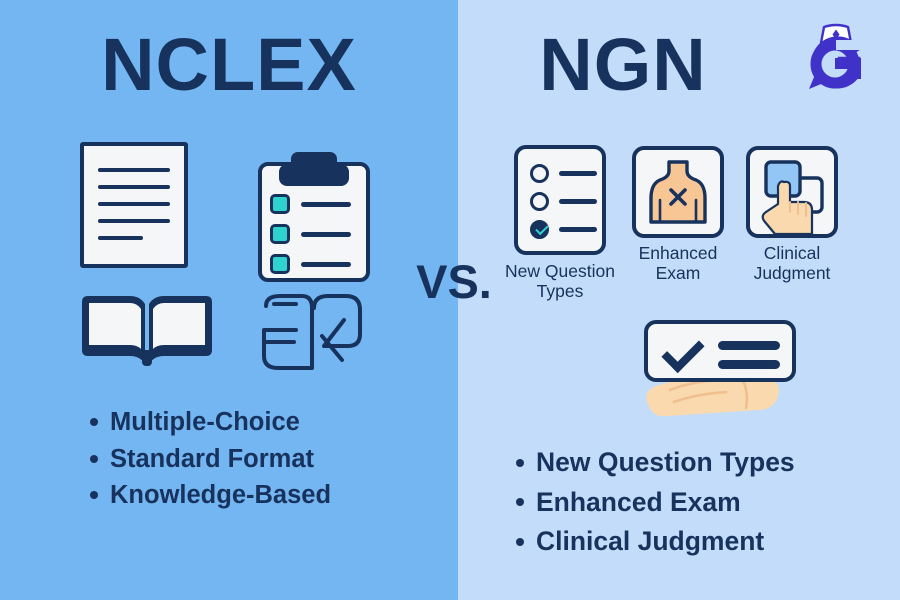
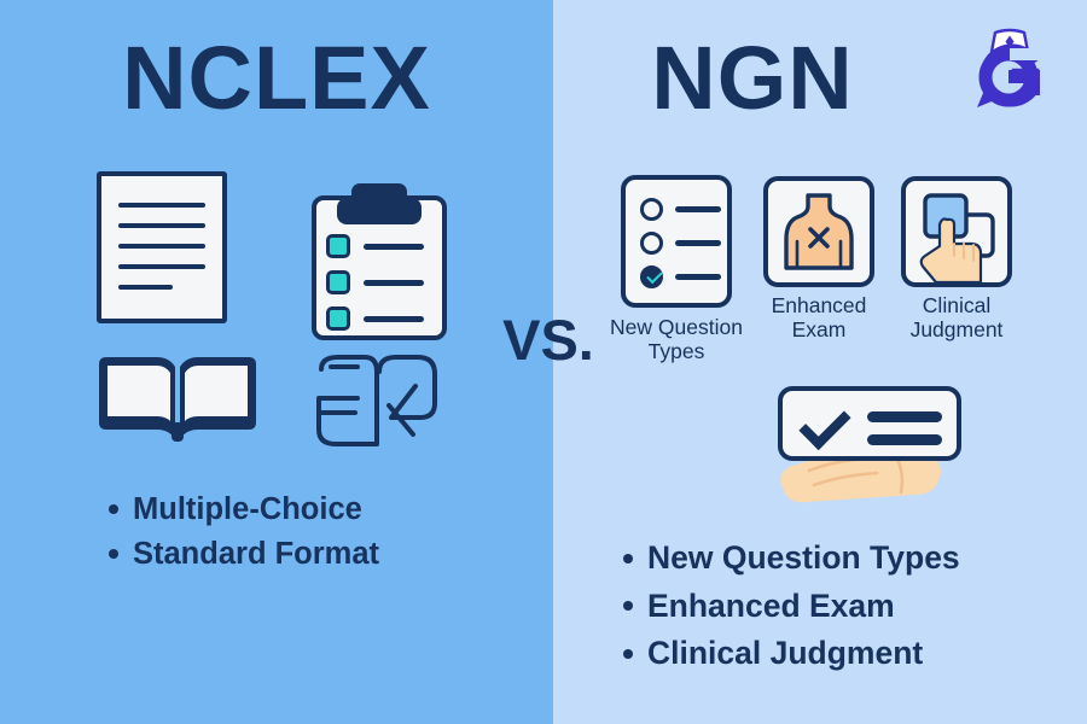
  NCLEX
  NGN
  VS.
  Multiple-Choice
  Standard Format
- Knowledge-Based
  New Question Types
  Enhanced Exam
  Clinical Judgment
  New Question Types
  Enhanced Exam
  Clinical Judgment
